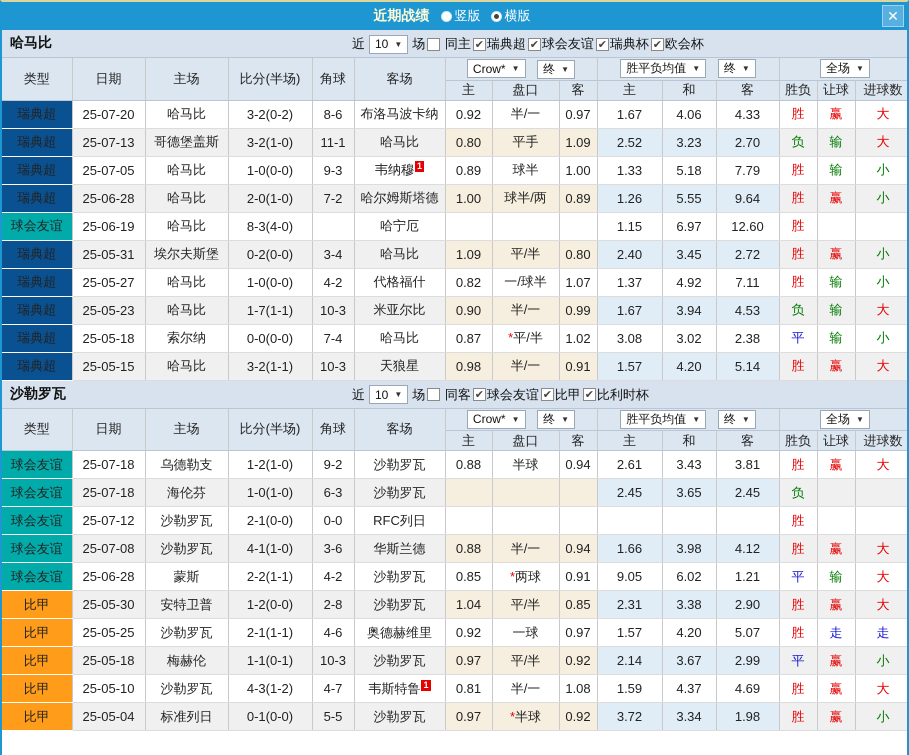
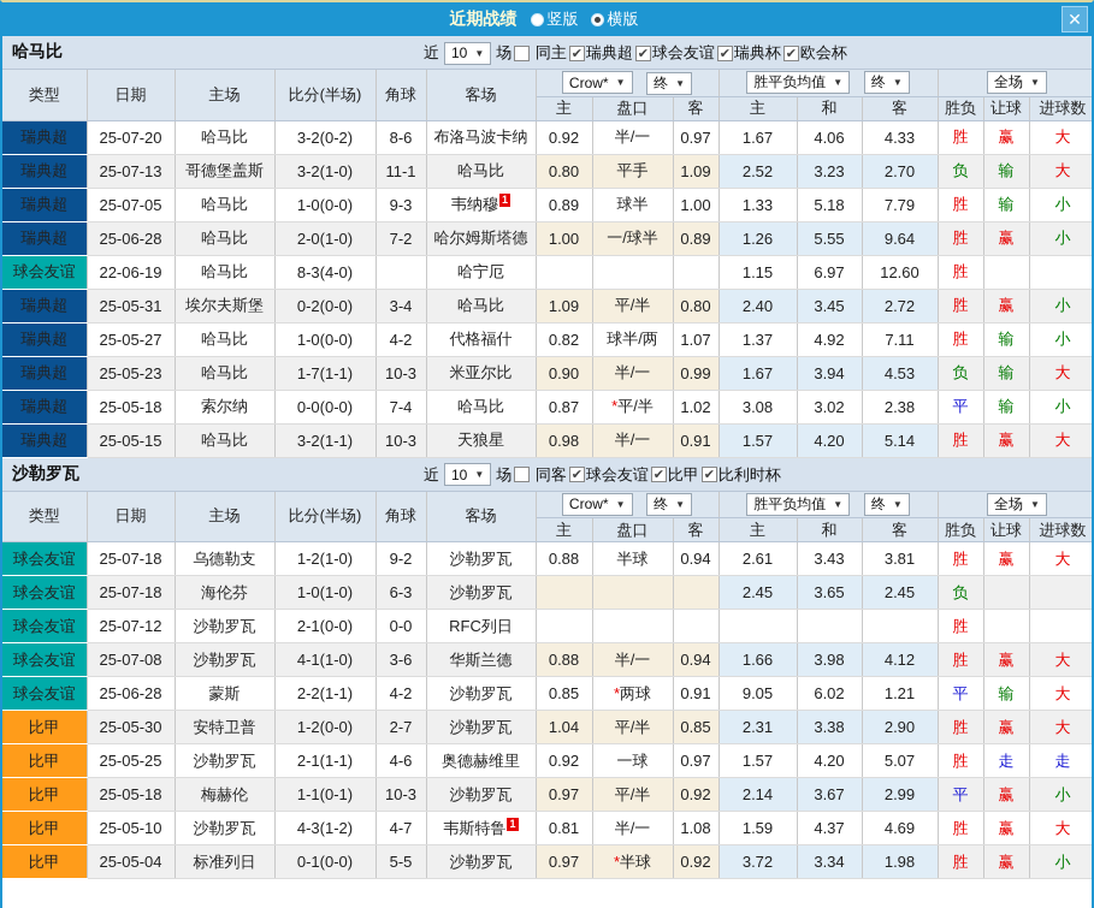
  近期战绩
  竖版
  横版
  ✕
  哈马比
  近
  10
  ▼
  场
  同主
  ✔
  瑞典超
  ✔
  球会友谊
  ✔
  瑞典杯
  ✔
  欧会杯
  类型	日期	主场	比分(半场)	角球	客场	Crow* ▼ 终 ▼	胜平负均值 ▼ 终 ▼	全场 ▼
  主	盘口	客	主	和	客	胜负	让球	进球数
  瑞典超	25-07-20	哈马比	3-2(0-2)	8-6	布洛马波卡纳	0.92	半/一	0.97	1.67	4.06	4.33	胜	赢	大
  瑞典超	25-07-13	哥德堡盖斯	3-2(1-0)	11-1	哈马比	0.80	平手	1.09	2.52	3.23	2.70	负	输	大
  瑞典超	25-07-05	哈马比	1-0(0-0)	9-3	韦纳穆 1	0.89	球半	1.00	1.33	5.18	7.79	胜	输	小
- 瑞典超	25-06-28	哈马比	2-0(1-0)	7-2	哈尔姆斯塔德	1.00	球半/两	0.89	1.26	5.55	9.64	胜	赢	小
+ 瑞典超	25-06-28	哈马比	2-0(1-0)	7-2	哈尔姆斯塔德	1.00	一/球半	0.89	1.26	5.55	9.64	胜	赢	小
- 球会友谊	25-06-19	哈马比	8-3(4-0)		哈宁厄				1.15	6.97	12.60	胜
+ 球会友谊	22-06-19	哈马比	8-3(4-0)		哈宁厄				1.15	6.97	12.60	胜
  瑞典超	25-05-31	埃尔夫斯堡	0-2(0-0)	3-4	哈马比	1.09	平/半	0.80	2.40	3.45	2.72	胜	赢	小
- 瑞典超	25-05-27	哈马比	1-0(0-0)	4-2	代格福什	0.82	一/球半	1.07	1.37	4.92	7.11	胜	输	小
+ 瑞典超	25-05-27	哈马比	1-0(0-0)	4-2	代格福什	0.82	球半/两	1.07	1.37	4.92	7.11	胜	输	小
  瑞典超	25-05-23	哈马比	1-7(1-1)	10-3	米亚尔比	0.90	半/一	0.99	1.67	3.94	4.53	负	输	大
  瑞典超	25-05-18	索尔纳	0-0(0-0)	7-4	哈马比	0.87	*平/半	1.02	3.08	3.02	2.38	平	输	小
  瑞典超	25-05-15	哈马比	3-2(1-1)	10-3	天狼星	0.98	半/一	0.91	1.57	4.20	5.14	胜	赢	大
  沙勒罗瓦
  近
  10
  ▼
  场
  同客
  ✔
  球会友谊
  ✔
  比甲
  ✔
  比利时杯
  类型	日期	主场	比分(半场)	角球	客场	Crow* ▼ 终 ▼	胜平负均值 ▼ 终 ▼	全场 ▼
  主	盘口	客	主	和	客	胜负	让球	进球数
  球会友谊	25-07-18	乌德勒支	1-2(1-0)	9-2	沙勒罗瓦	0.88	半球	0.94	2.61	3.43	3.81	胜	赢	大
  球会友谊	25-07-18	海伦芬	1-0(1-0)	6-3	沙勒罗瓦				2.45	3.65	2.45	负
  球会友谊	25-07-12	沙勒罗瓦	2-1(0-0)	0-0	RFC列日							胜
  球会友谊	25-07-08	沙勒罗瓦	4-1(1-0)	3-6	华斯兰德	0.88	半/一	0.94	1.66	3.98	4.12	胜	赢	大
  球会友谊	25-06-28	蒙斯	2-2(1-1)	4-2	沙勒罗瓦	0.85	*两球	0.91	9.05	6.02	1.21	平	输	大
- 比甲	25-05-30	安特卫普	1-2(0-0)	2-8	沙勒罗瓦	1.04	平/半	0.85	2.31	3.38	2.90	胜	赢	大
+ 比甲	25-05-30	安特卫普	1-2(0-0)	2-7	沙勒罗瓦	1.04	平/半	0.85	2.31	3.38	2.90	胜	赢	大
  比甲	25-05-25	沙勒罗瓦	2-1(1-1)	4-6	奥德赫维里	0.92	一球	0.97	1.57	4.20	5.07	胜	走	走
  比甲	25-05-18	梅赫伦	1-1(0-1)	10-3	沙勒罗瓦	0.97	平/半	0.92	2.14	3.67	2.99	平	赢	小
  比甲	25-05-10	沙勒罗瓦	4-3(1-2)	4-7	韦斯特鲁 1	0.81	半/一	1.08	1.59	4.37	4.69	胜	赢	大
  比甲	25-05-04	标准列日	0-1(0-0)	5-5	沙勒罗瓦	0.97	*半球	0.92	3.72	3.34	1.98	胜	赢	小
